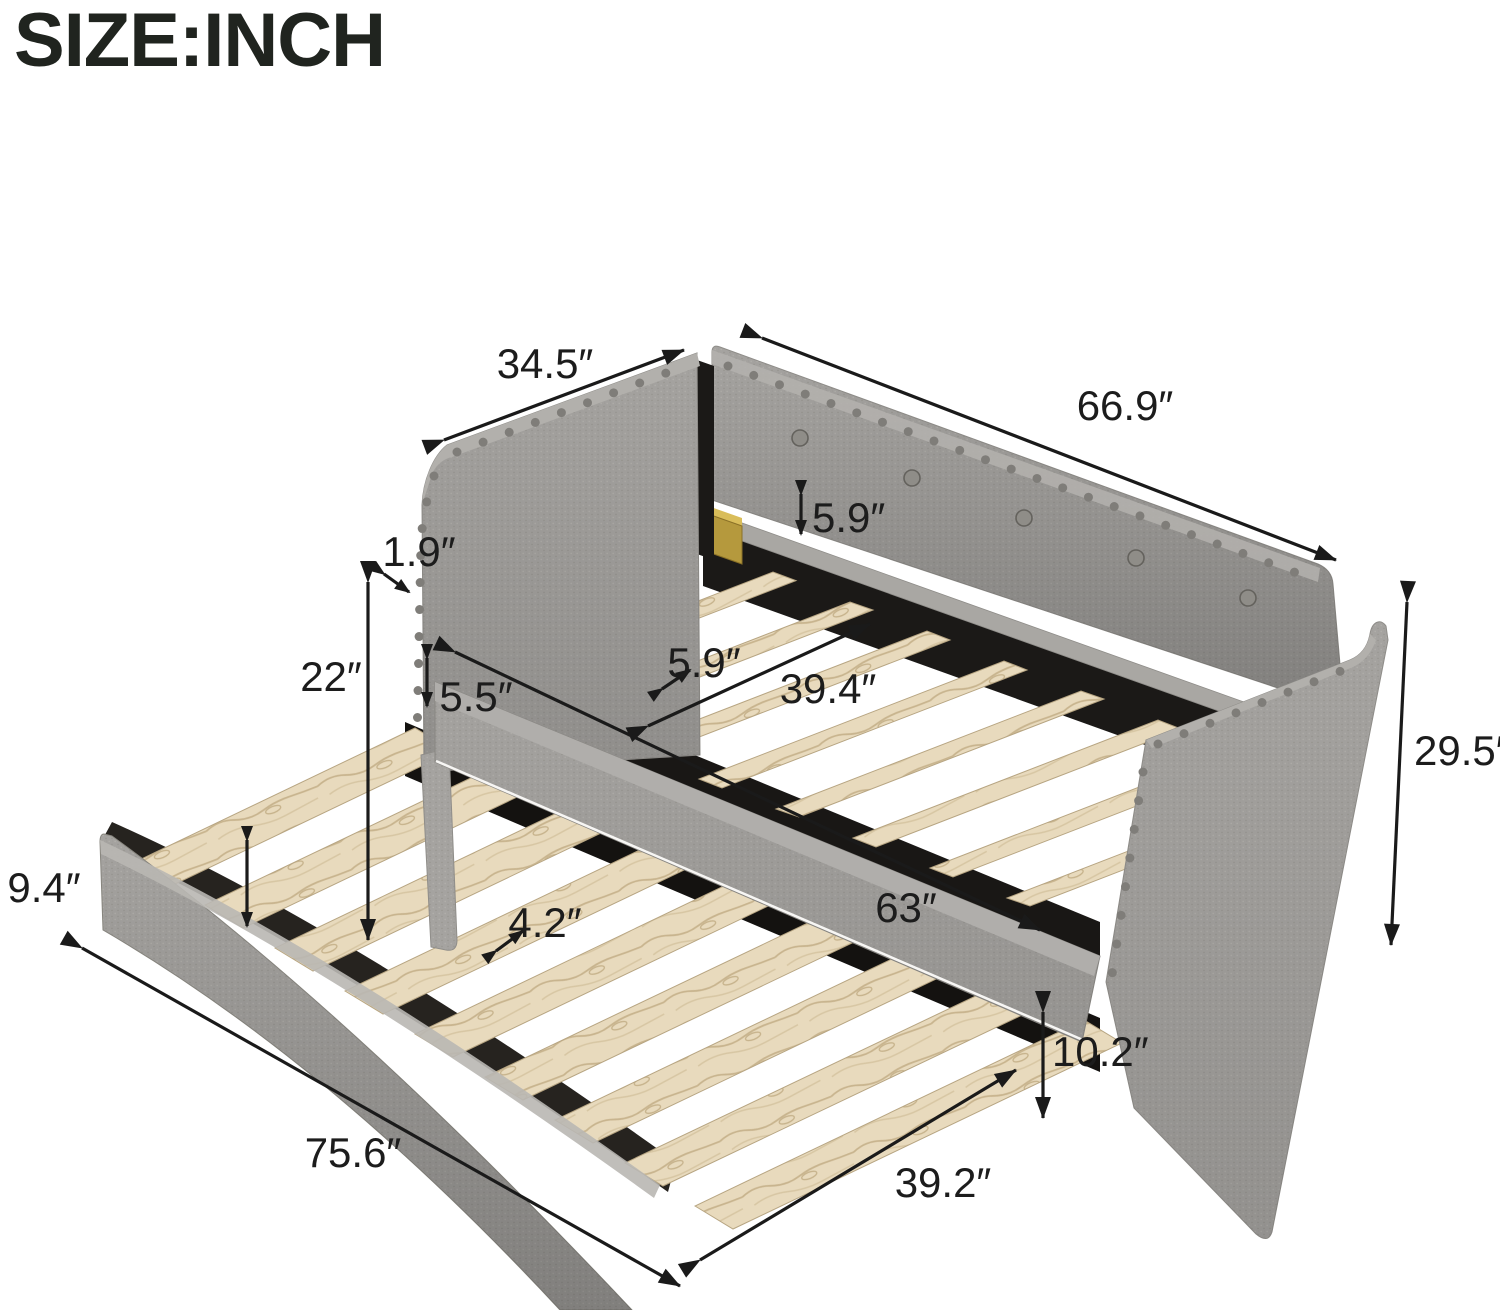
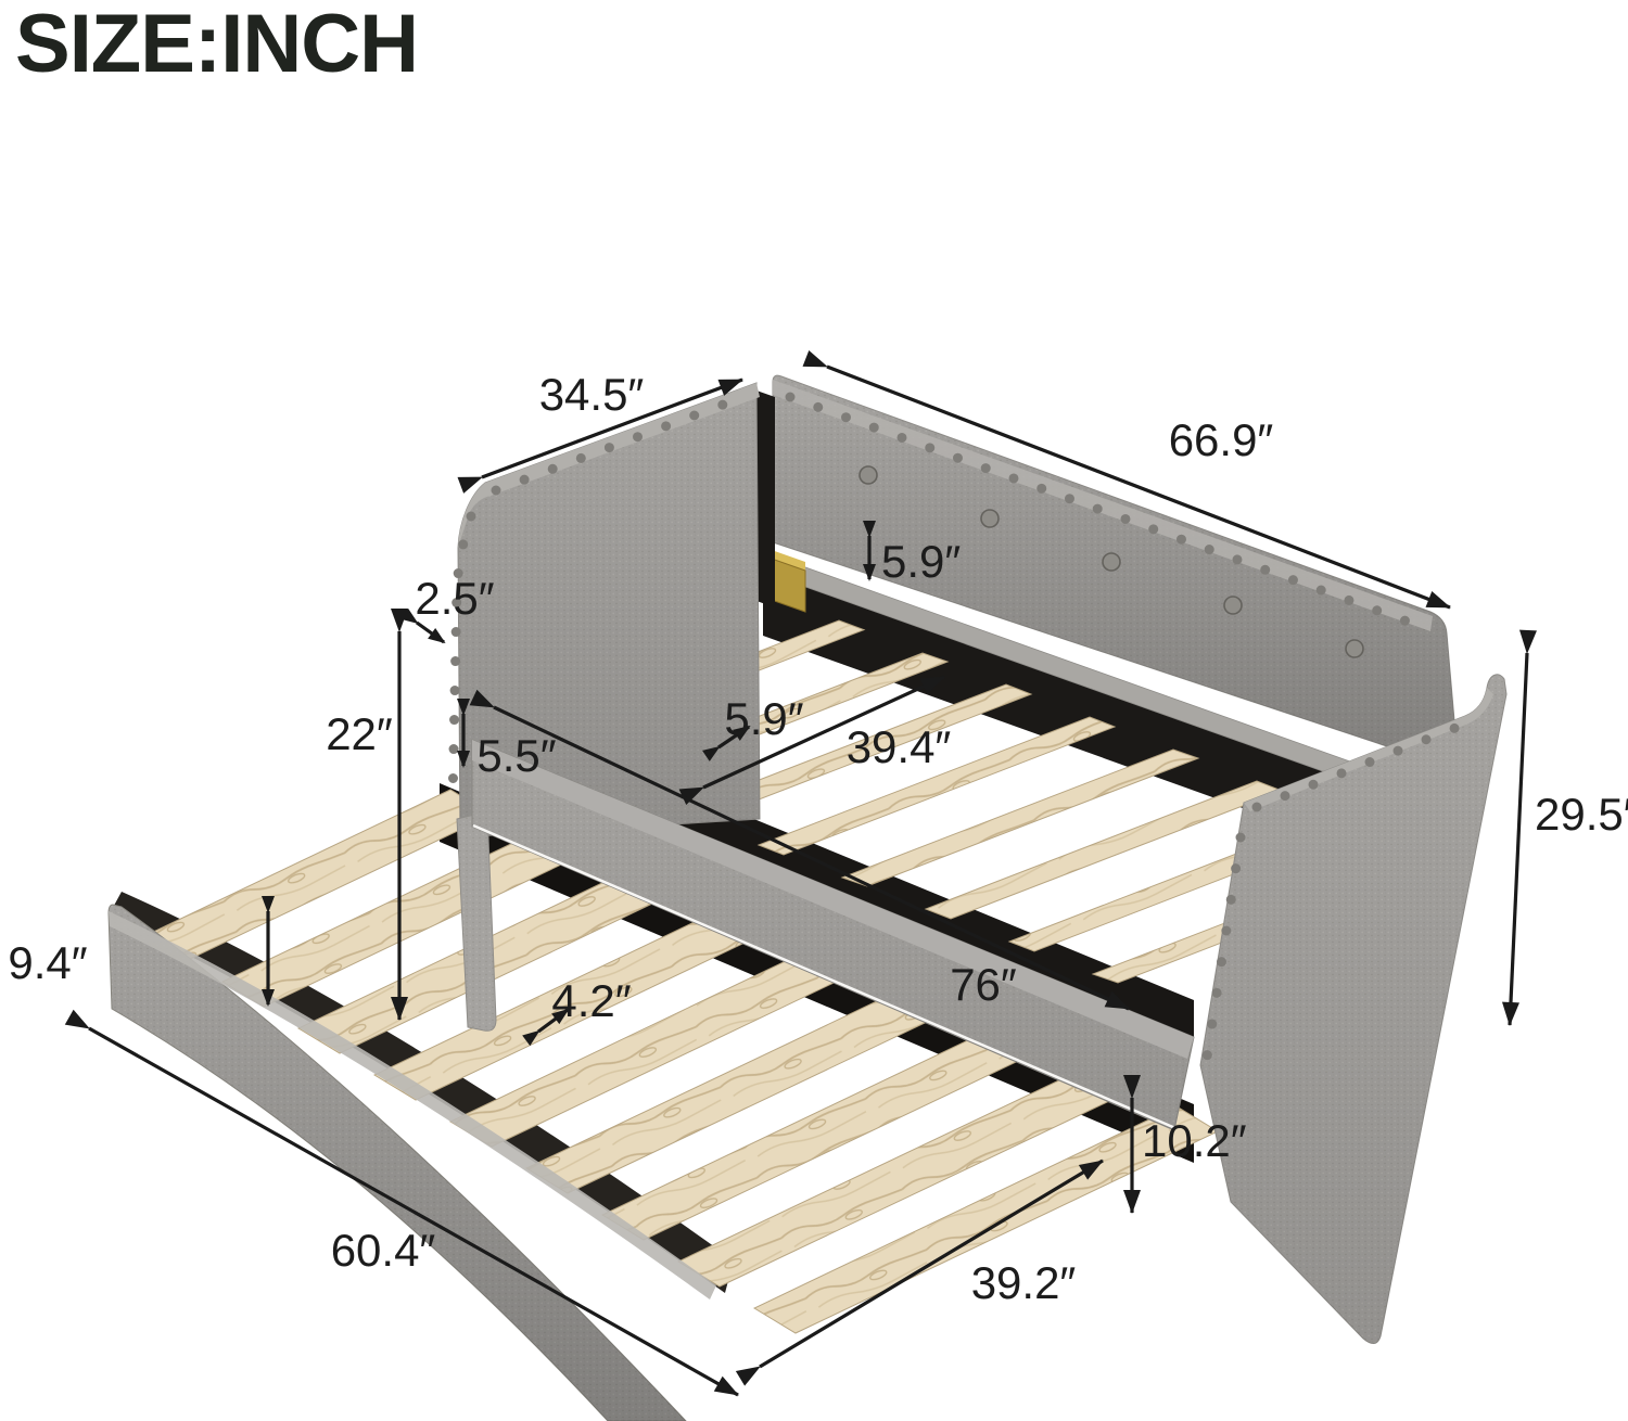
  SIZE:INCH
  34.5″
  66.9″
  5.9″
- 1.9″
+ 2.5″
  22″
  5.5″
  5.9″
  39.4″
  29.5
  9.4″
  4.2″
- 63″
+ 76″
  10.2″
- 75.6″
+ 60.4″
  39.2″
